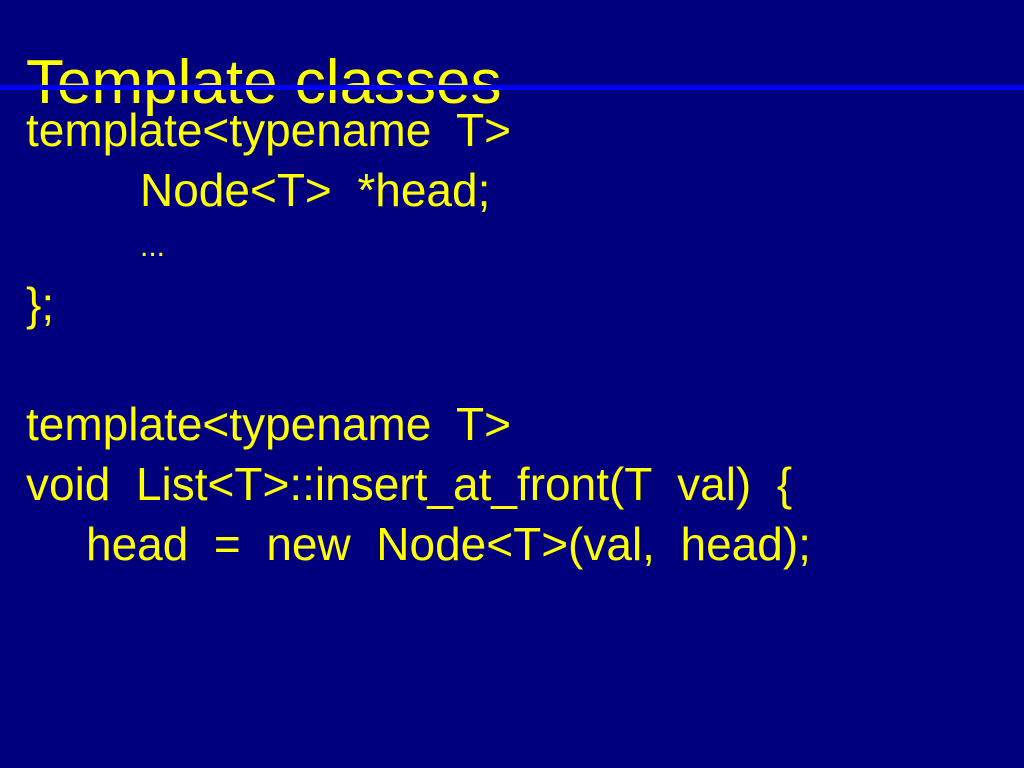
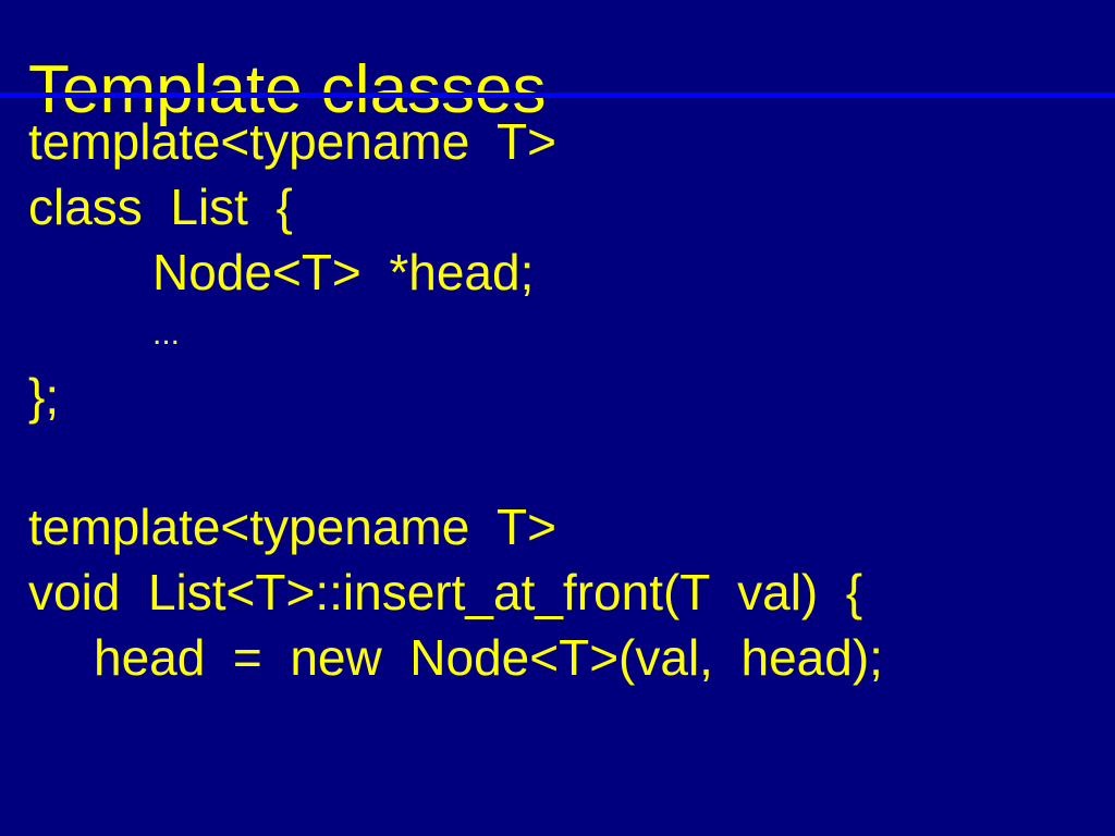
  Template classes
  template<typename T>
+ class List {
  Node<T> *head;
  ...
  };
  template<typename T>
  void List<T>::insert_at_front(T val) {
  head = new Node<T>(val, head);
